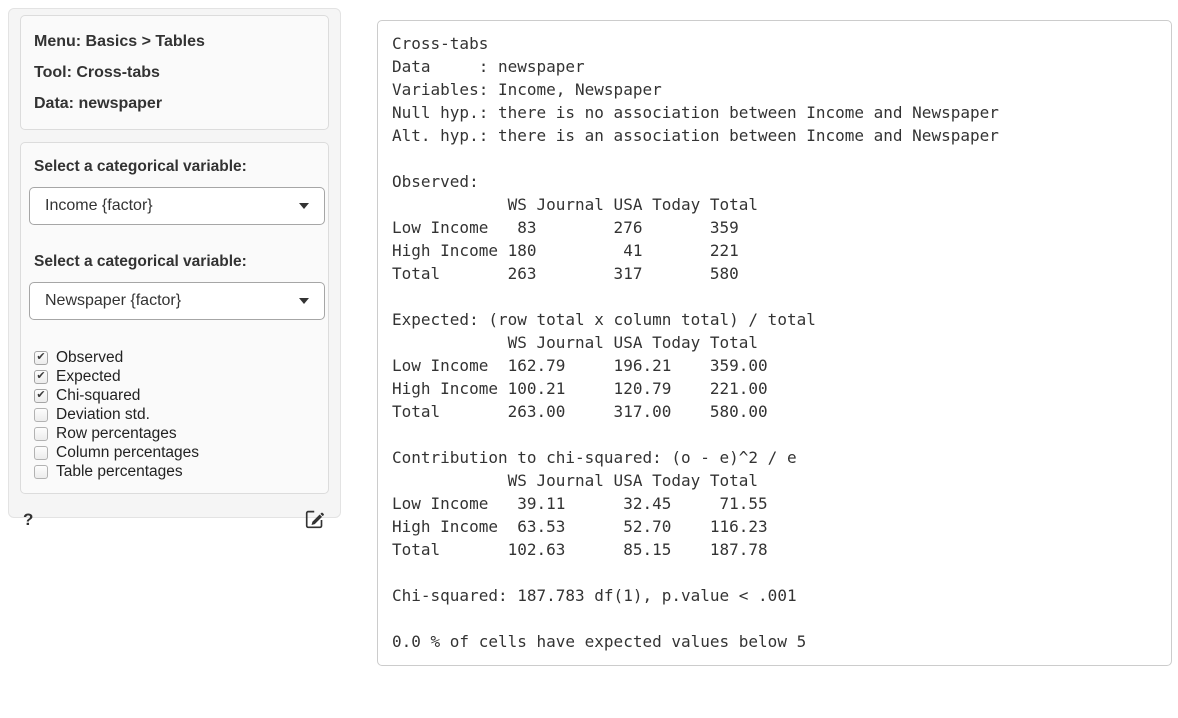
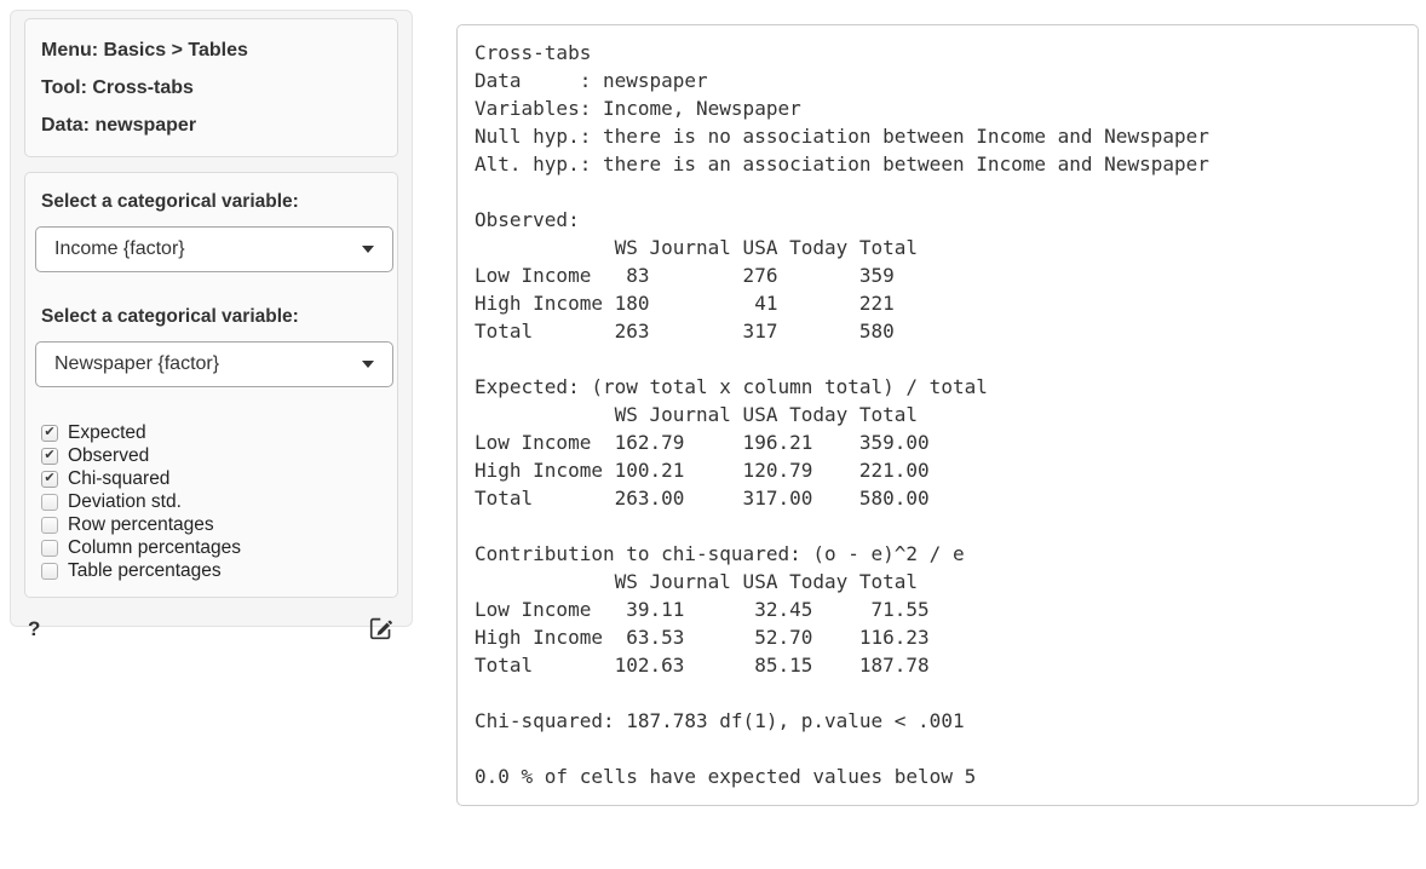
  Menu: Basics > Tables
  Tool: Cross-tabs
  Data: newspaper
  Select a categorical variable:
  Income {factor}
  Select a categorical variable:
  Newspaper {factor}
  ✔
- Observed
+ Expected
  ✔
- Expected
+ Observed
  ✔
  Chi-squared
  Deviation std.
  Row percentages
  Column percentages
  Table percentages
  ?
  Cross-tabs
  Data : newspaper
  Variables: Income, Newspaper
  Null hyp.: there is no association between Income and Newspaper
  Alt. hyp.: there is an association between Income and Newspaper
  Observed:
  WS Journal USA Today Total
  Low Income 83 276 359
  High Income 180 41 221
  Total 263 317 580
  Expected: (row total x column total) / total
  WS Journal USA Today Total
  Low Income 162.79 196.21 359.00
  High Income 100.21 120.79 221.00
  Total 263.00 317.00 580.00
  Contribution to chi-squared: (o - e)^2 / e
  WS Journal USA Today Total
  Low Income 39.11 32.45 71.55
  High Income 63.53 52.70 116.23
  Total 102.63 85.15 187.78
  Chi-squared: 187.783 df(1), p.value < .001
  0.0 % of cells have expected values below 5
